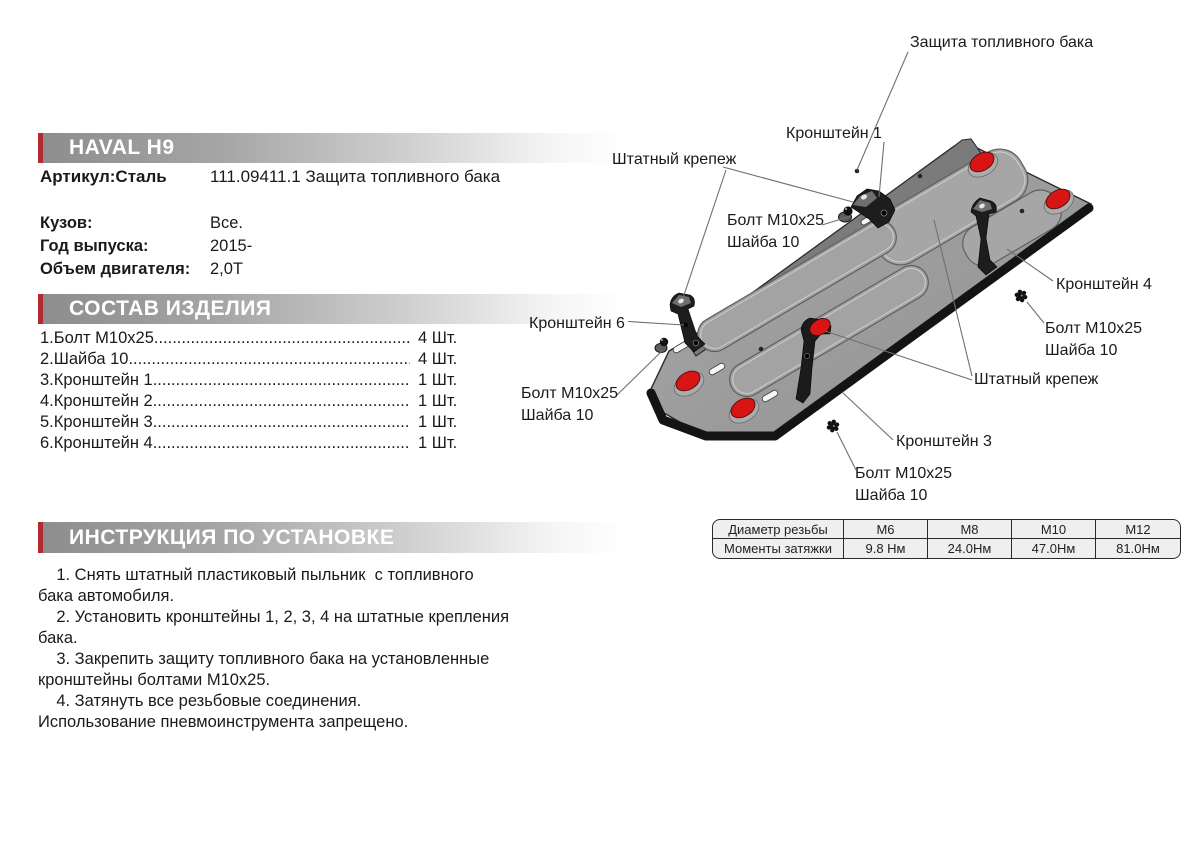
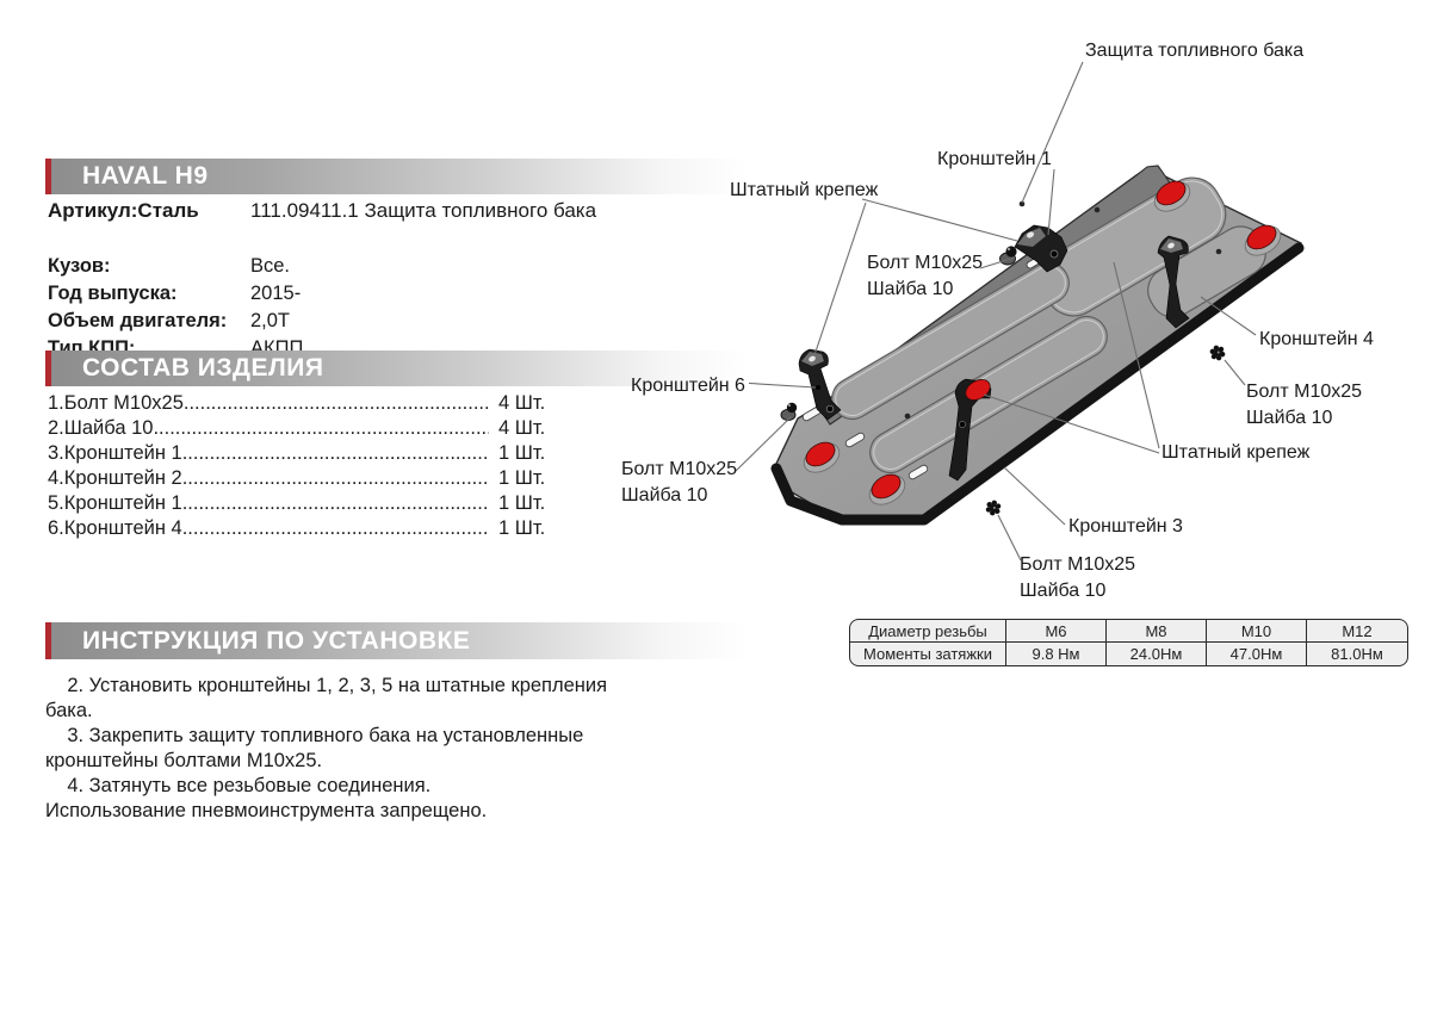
  HAVAL H9
  Артикул:Сталь
  111.09411.1 Защита топливного бака
  Кузов: Все.
  Год выпуска: 2015-
  Объем двигателя: 2,0Т
+ Тип КПП: АКПП
  СОСТАВ ИЗДЕЛИЯ
  1.Болт M10x25
  ........................................................
  4 Шт.
  2.Шайба 10
  .............................................................
  4 Шт.
  3.Кронштейн 1
  ........................................................
  1 Шт.
  4.Кронштейн 2
  ........................................................
  1 Шт.
- 5.Кронштейн 3
+ 5.Кронштейн 1
  ........................................................
  1 Шт.
  6.Кронштейн 4
  ........................................................
  1 Шт.
  ИНСТРУКЦИЯ ПО УСТАНОВКЕ
- 1. Снять штатный пластиковый пыльник с топливного
- бака автомобиля.
- 2. Установить кронштейны 1, 2, 3, 4 на штатные крепления
+ 2. Установить кронштейны 1, 2, 3, 5 на штатные крепления
  бака.
  3. Закрепить защиту топливного бака на установленные
  кронштейны болтами M10x25.
  4. Затянуть все резьбовые соединения.
  Использование пневмоинструмента запрещено.
  Защита топливного бака
  Кронштейн 1
  Штатный крепеж
  Болт M10x25
  Шайба 10
  Кронштейн 6
  Болт M10x25
  Шайба 10
  Кронштейн 4
  Болт M10x25
  Шайба 10
  Штатный крепеж
  Кронштейн 3
  Болт M10x25
  Шайба 10
  Диаметр резьбы
  M6
  M8
  M10
  M12
  Моменты затяжки
  9.8 Нм
  24.0Нм
  47.0Нм
  81.0Нм
